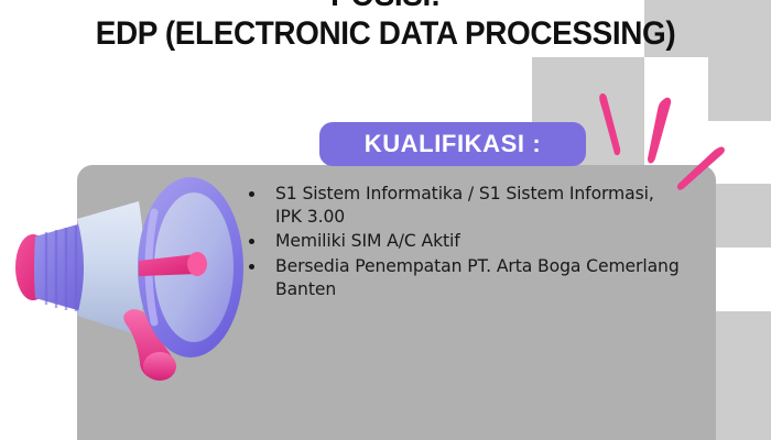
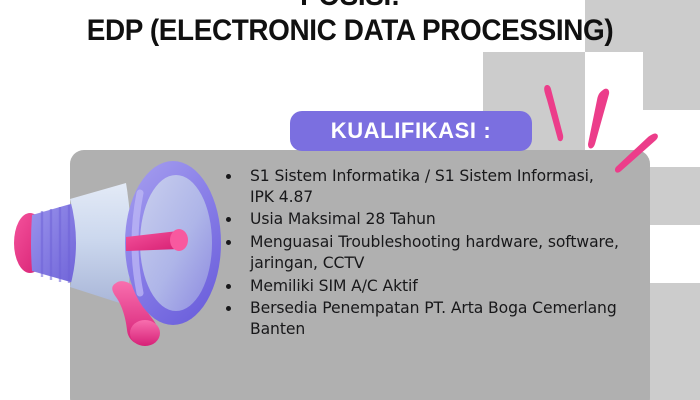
  EDP (ELECTRONIC DATA PROCESSING)
- S1 Sistem Informatika / S1 Sistem Informasi, IPK 3.00
+ S1 Sistem Informatika / S1 Sistem Informasi, IPK 4.87
+ Usia Maksimal 28 Tahun
+ Menguasai Troubleshooting hardware, software, jaringan, CCTV
  Memiliki SIM A/C Aktif
  Bersedia Penempatan PT. Arta Boga Cemerlang Banten
  KUALIFIKASI :
